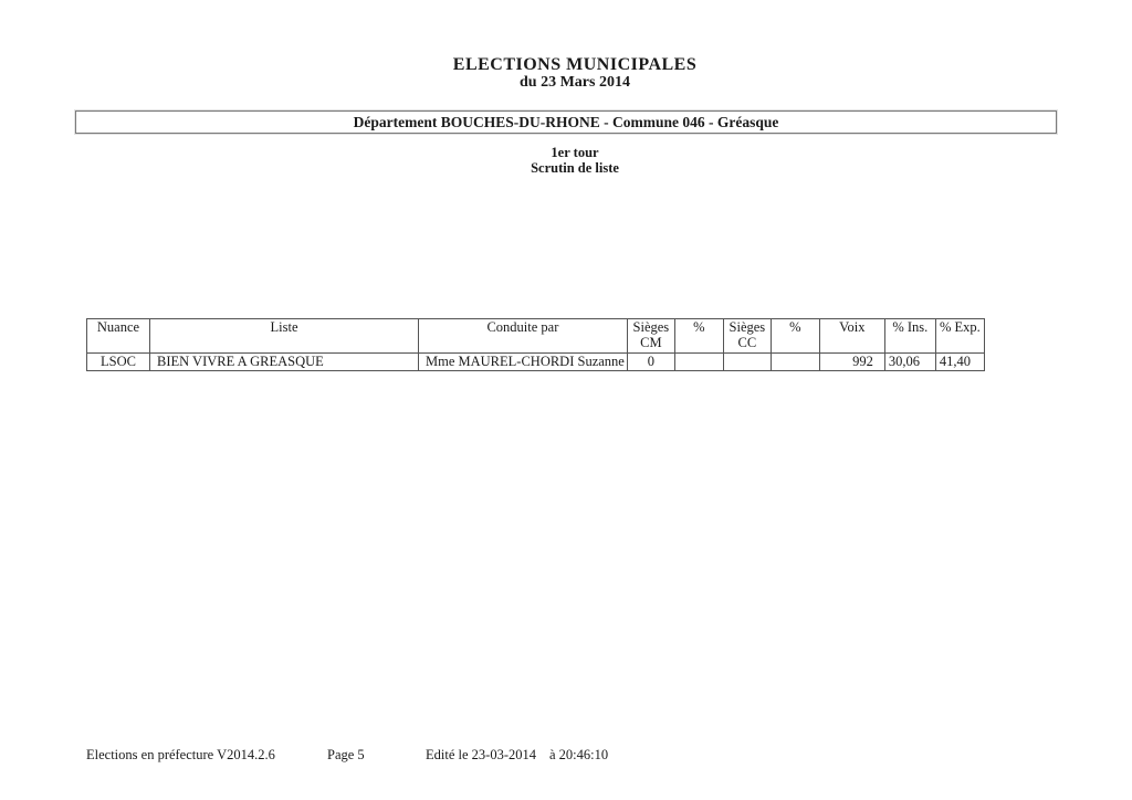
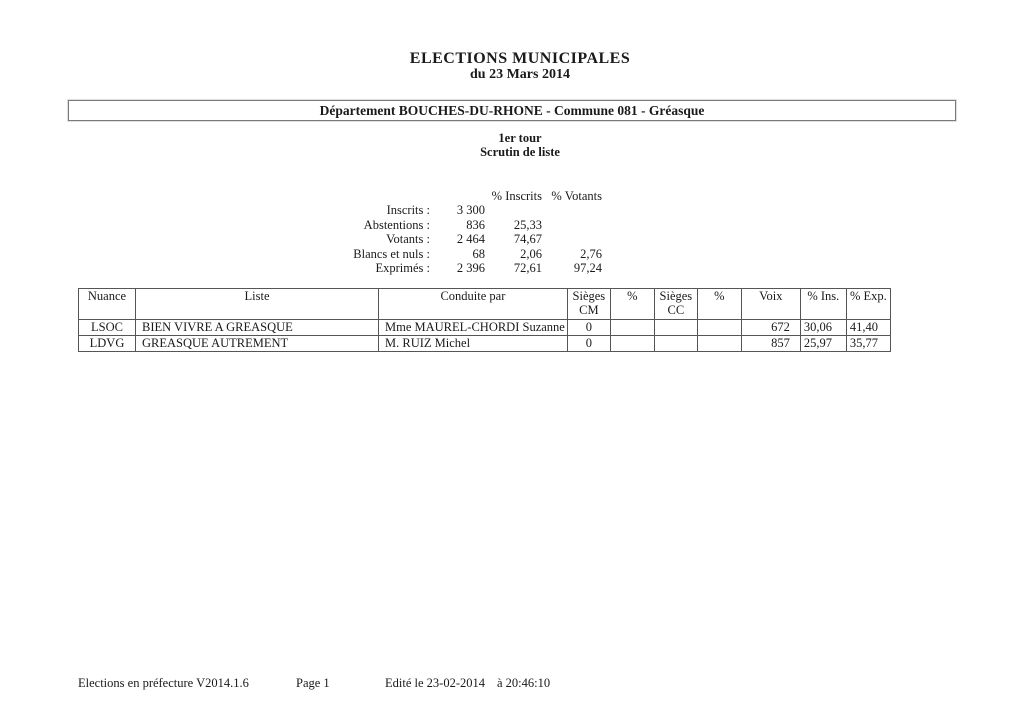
  ELECTIONS MUNICIPALES
  du 23 Mars 2014
- Département BOUCHES-DU-RHONE - Commune 046 - Gréasque
+ Département BOUCHES-DU-RHONE - Commune 081 - Gréasque
  1er tour
  Scrutin de liste
+ % Inscrits
+ % Votants
+ Inscrits :
+ 3 300
+ Abstentions :
+ 836
+ 25,33
+ Votants :
+ 2 464
+ 74,67
+ Blancs et nuls :
+ 68
+ 2,06
+ 2,76
+ Exprimés :
+ 2 396
+ 72,61
+ 97,24
  Nuance	Liste	Conduite par	Sièges CM	%	Sièges CC	%	Voix	% Ins.	% Exp.
- LSOC	BIEN VIVRE A GREASQUE	Mme MAUREL-CHORDI Suzanne	0				992	30,06	41,40
+ LSOC	BIEN VIVRE A GREASQUE	Mme MAUREL-CHORDI Suzanne	0				672	30,06	41,40
+ LDVG	GREASQUE AUTREMENT	M. RUIZ Michel	0				857	25,97	35,77
- Elections en préfecture V2014.2.6
+ Elections en préfecture V2014.1.6
- Page 5
+ Page 1
- Edité le 23-03-2014
+ Edité le 23-02-2014
  à 20:46:10
